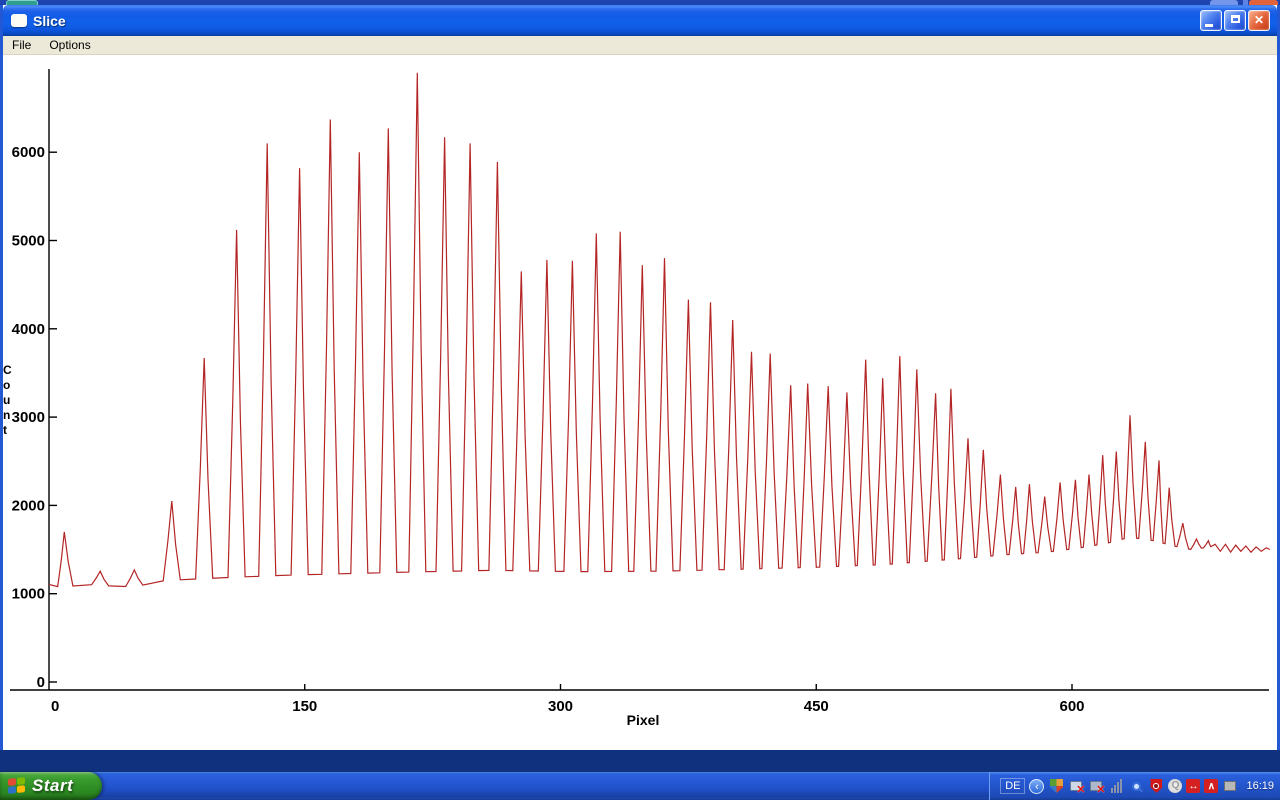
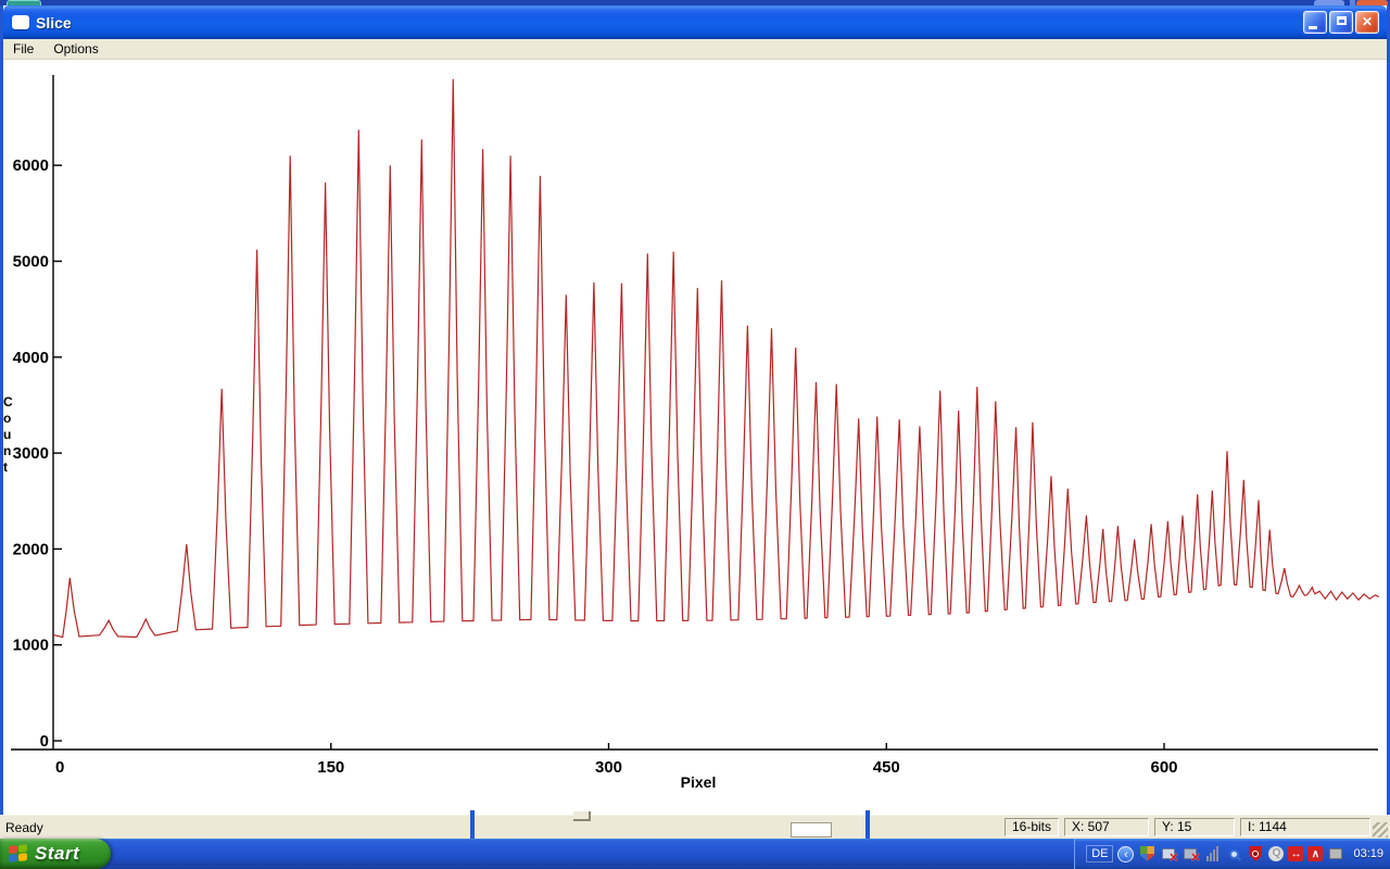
  Slice
  ✕
  File
  Options
  0
  1000
  2000
  3000
  4000
  5000
  6000
  0
  150
  300
  450
  600
  Pixel
  Count
+ Ready
+ 16-bits
+ X: 507
+ Y: 15
+ I: 1144
  Start
  DE
  ‹
  ✕
  ✕
  Q
  ↔
  ∧
- 16:19
+ 03:19
